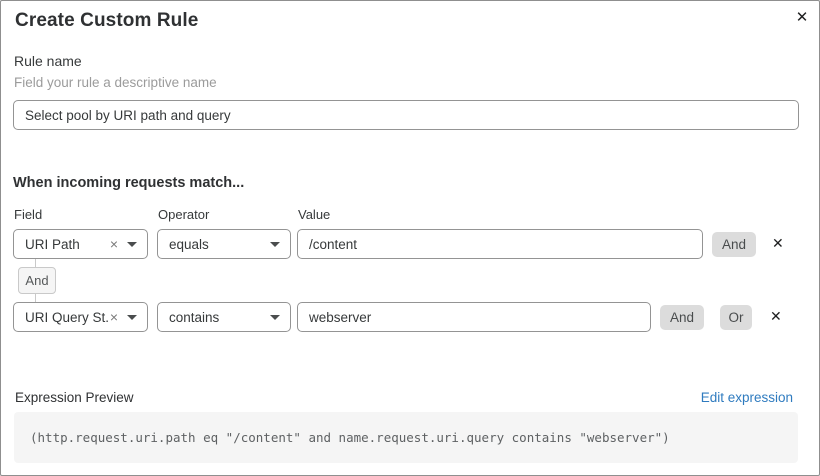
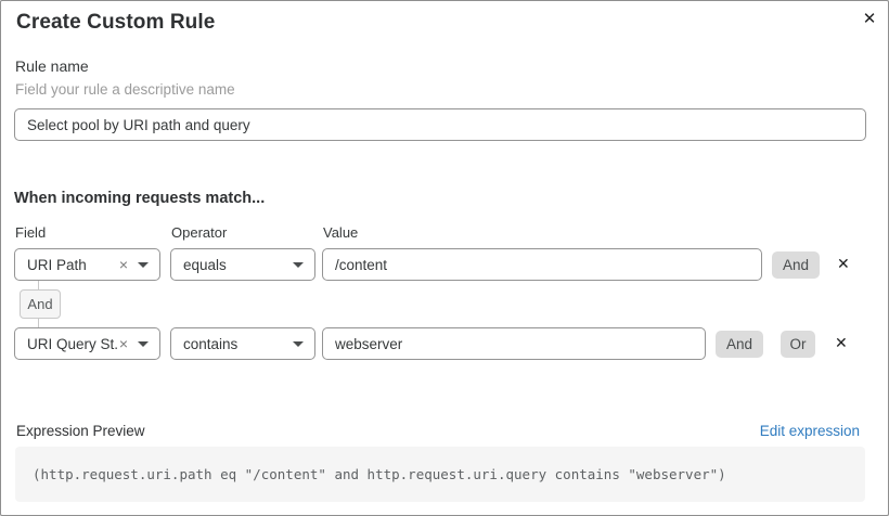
  Create Custom Rule
  ✕
  Rule name
  Field your rule a descriptive name
  Select pool by URI path and query
  When incoming requests match...
  Field
  Operator
  Value
  URI Path
  ×
  equals
  /content
  And
  ✕
  And
  URI Query St.
  ×
  contains
  webserver
  And
  Or
  ✕
  Expression Preview
  Edit expression
- (http.request.uri.path eq "/content" and name.request.uri.query contains "webserver")
+ (http.request.uri.path eq "/content" and http.request.uri.query contains "webserver")
